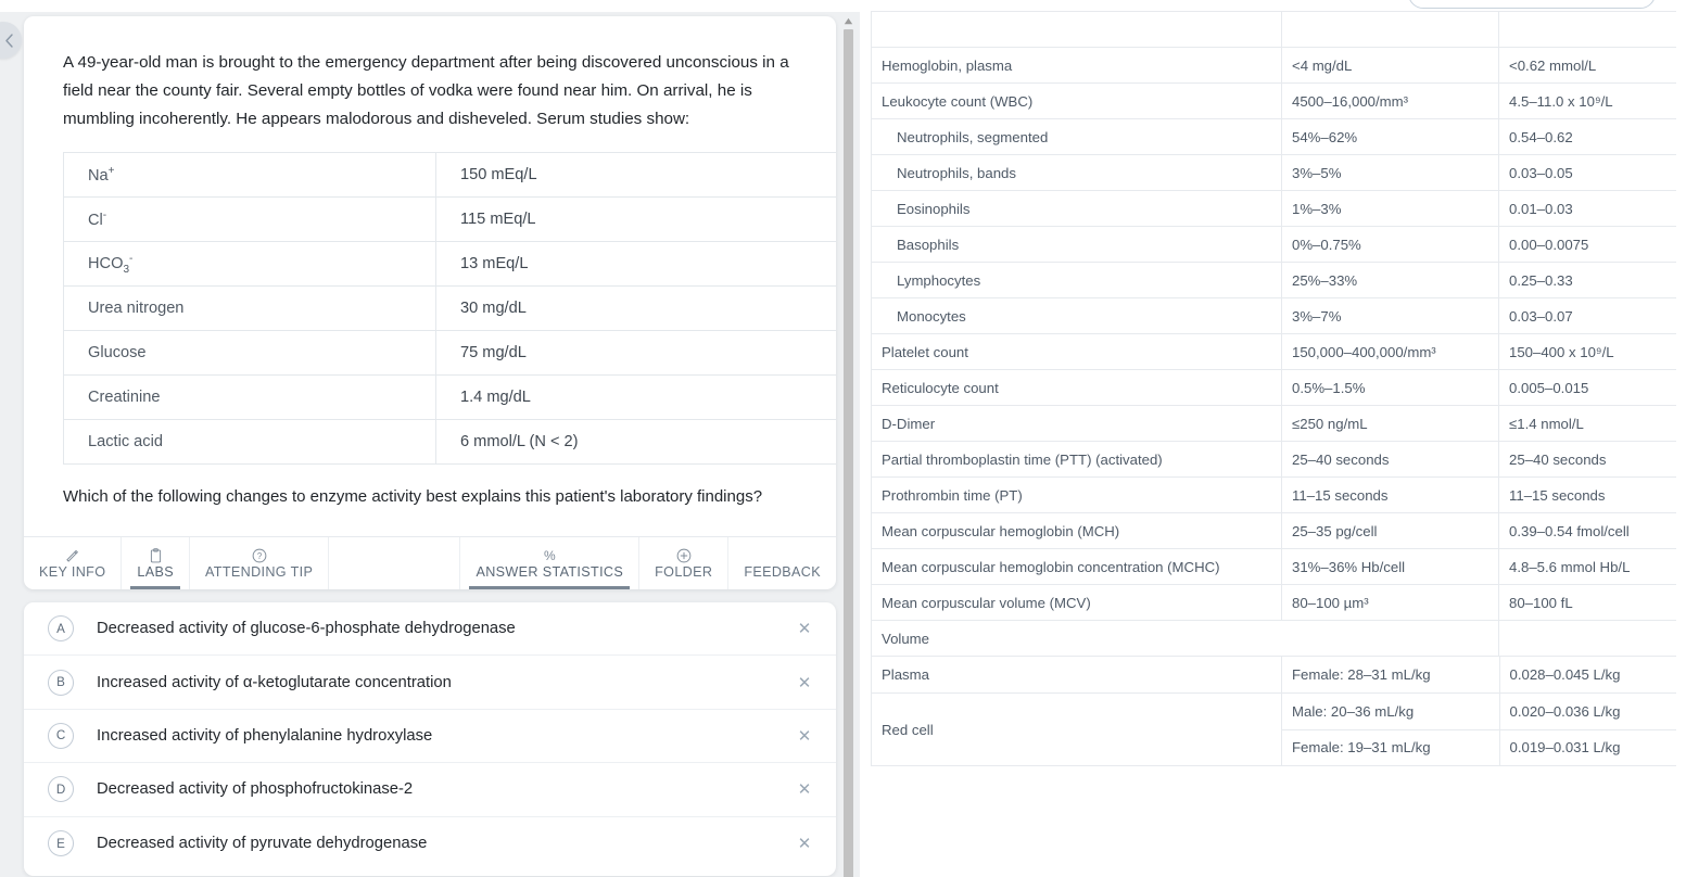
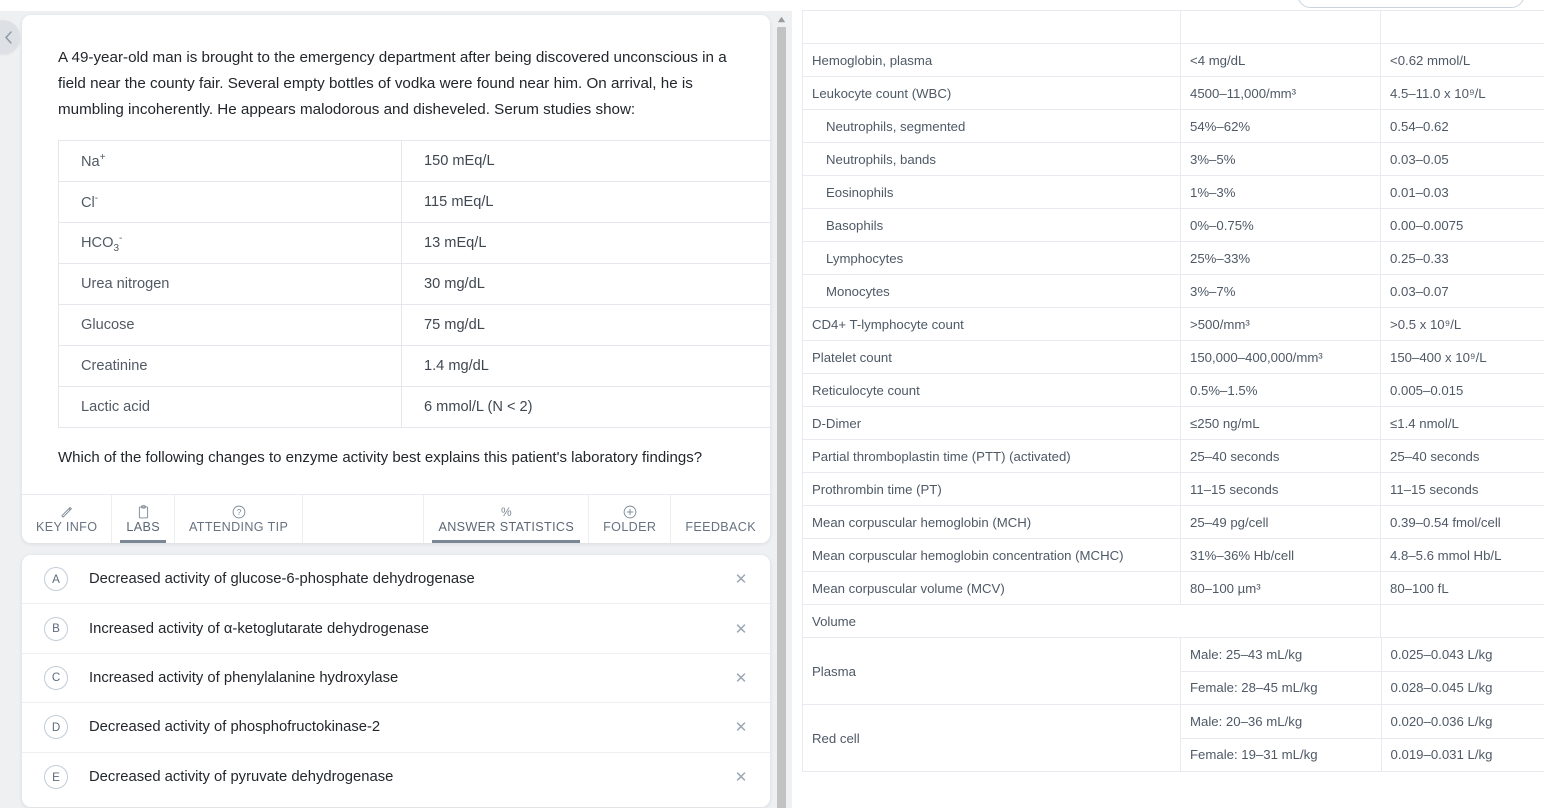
  A 49-year-old man is brought to the emergency department after being discovered unconscious in a field near the county fair. Several empty bottles of vodka were found near him. On arrival, he is mumbling incoherently. He appears malodorous and disheveled. Serum studies show:
  Na+	150 mEq/L
  Cl-	115 mEq/L
  HCO3-	13 mEq/L
  Urea nitrogen	30 mg/dL
  Glucose	75 mg/dL
  Creatinine	1.4 mg/dL
  Lactic acid	6 mmol/L (N < 2)
  Which of the following changes to enzyme activity best explains this patient's laboratory findings?
  KEY INFO
  LABS
  ?
  ATTENDING TIP
  %
  ANSWER STATISTICS
  FOLDER
  FEEDBACK
  A
  Decreased activity of glucose-6-phosphate dehydrogenase
  ✕
  B
- Increased activity of α-ketoglutarate concentration
+ Increased activity of α-ketoglutarate dehydrogenase
  ✕
  C
  Increased activity of phenylalanine hydroxylase
  ✕
  D
  Decreased activity of phosphofructokinase-2
  ✕
  E
  Decreased activity of pyruvate dehydrogenase
  ✕
  Hemoglobin, plasma	<4 mg/dL	<0.62 mmol/L
- Leukocyte count (WBC)	4500–16,000/mm³	4.5–11.0 x 10⁹/L
+ Leukocyte count (WBC)	4500–11,000/mm³	4.5–11.0 x 10⁹/L
  Neutrophils, segmented	54%–62%	0.54–0.62
  Neutrophils, bands	3%–5%	0.03–0.05
  Eosinophils	1%–3%	0.01–0.03
  Basophils	0%–0.75%	0.00–0.0075
  Lymphocytes	25%–33%	0.25–0.33
  Monocytes	3%–7%	0.03–0.07
+ CD4+ T-lymphocyte count	>500/mm³	>0.5 x 10⁹/L
  Platelet count	150,000–400,000/mm³	150–400 x 10⁹/L
  Reticulocyte count	0.5%–1.5%	0.005–0.015
  D-Dimer	≤250 ng/mL	≤1.4 nmol/L
  Partial thromboplastin time (PTT) (activated)	25–40 seconds	25–40 seconds
  Prothrombin time (PT)	11–15 seconds	11–15 seconds
- Mean corpuscular hemoglobin (MCH)	25–35 pg/cell	0.39–0.54 fmol/cell
+ Mean corpuscular hemoglobin (MCH)	25–49 pg/cell	0.39–0.54 fmol/cell
  Mean corpuscular hemoglobin concentration (MCHC)	31%–36% Hb/cell	4.8–5.6 mmol Hb/L
  Mean corpuscular volume (MCV)	80–100 µm³	80–100 fL
  Volume
  Plasma
+ Male: 25–43 mL/kg	0.025–0.043 L/kg
- Female: 28–31 mL/kg	0.028–0.045 L/kg
+ Female: 28–45 mL/kg	0.028–0.045 L/kg
  Red cell
  Male: 20–36 mL/kg	0.020–0.036 L/kg
  Female: 19–31 mL/kg	0.019–0.031 L/kg
